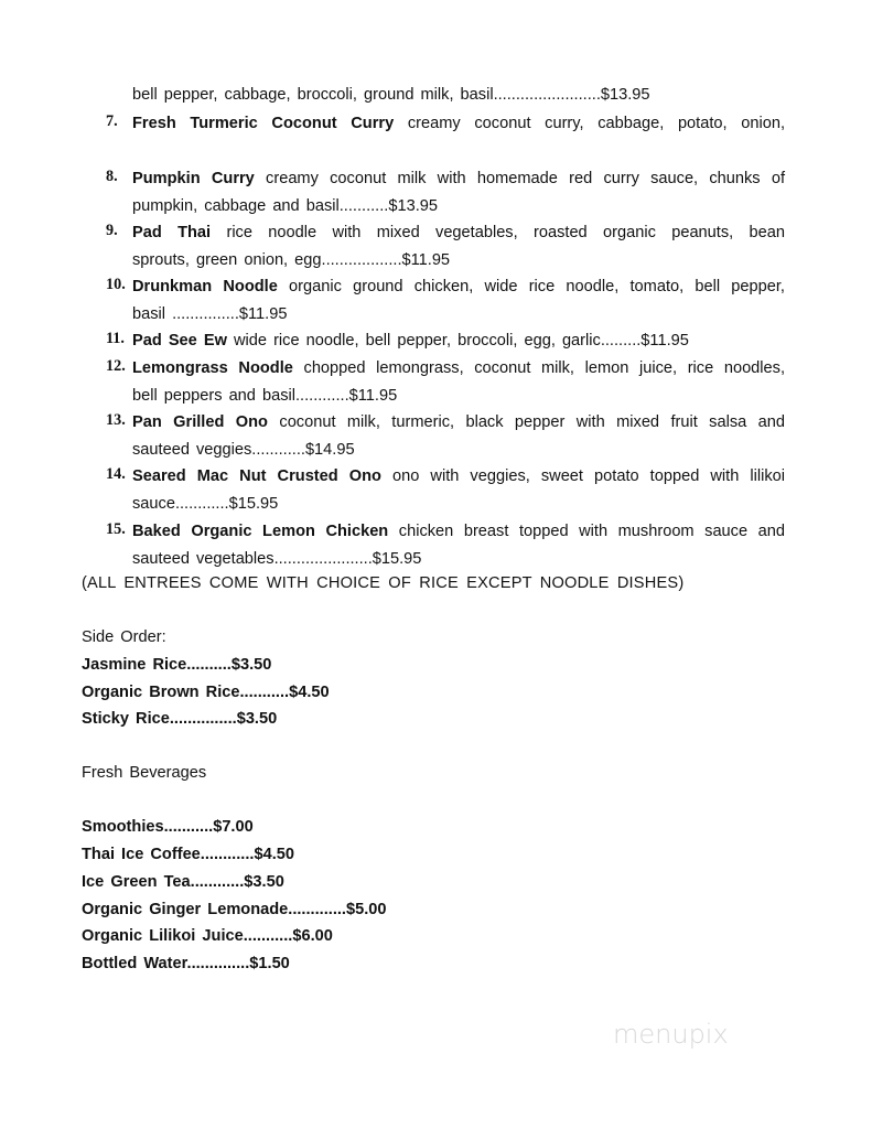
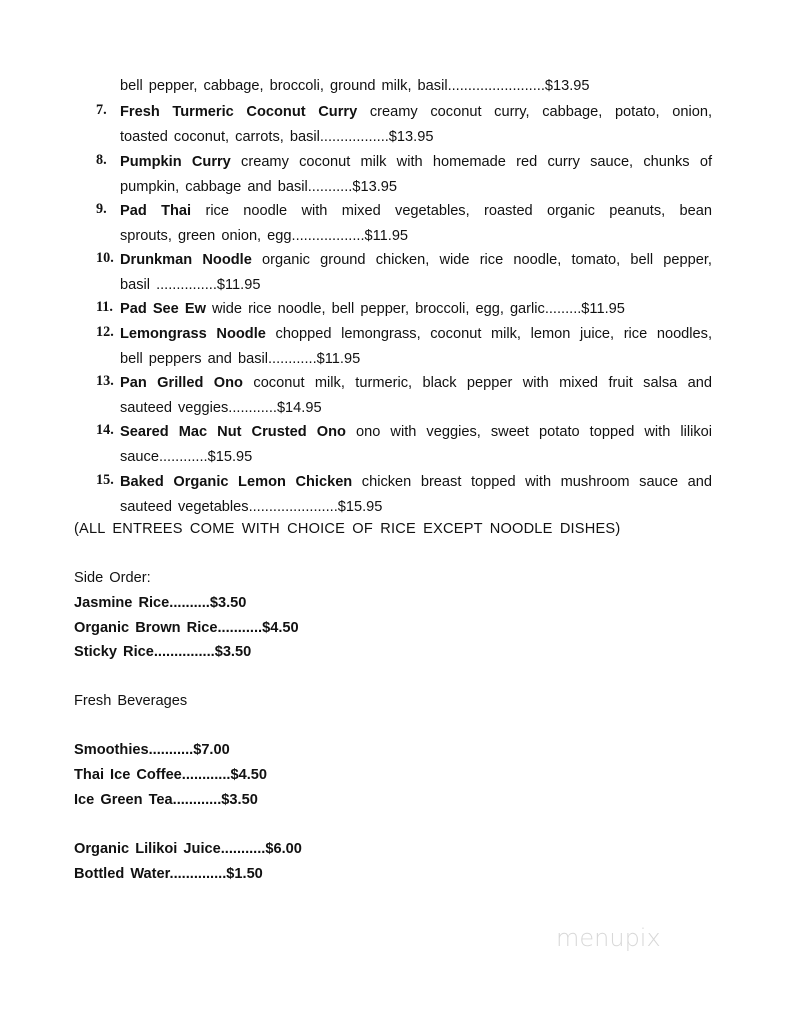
  bell pepper, cabbage, broccoli, ground milk, basil........................$13.95
  7.
  Fresh Turmeric Coconut Curry creamy coconut curry, cabbage, potato, onion,
+ toasted coconut, carrots, basil.................$13.95
  8.
  Pumpkin Curry creamy coconut milk with homemade red curry sauce, chunks of
  pumpkin, cabbage and basil...........$13.95
  9.
  Pad Thai rice noodle with mixed vegetables, roasted organic peanuts, bean
  sprouts, green onion, egg..................$11.95
  10.
  Drunkman Noodle organic ground chicken, wide rice noodle, tomato, bell pepper,
  basil ...............$11.95
  11.
  Pad See Ew wide rice noodle, bell pepper, broccoli, egg, garlic.........$11.95
  12.
  Lemongrass Noodle chopped lemongrass, coconut milk, lemon juice, rice noodles,
  bell peppers and basil............$11.95
  13.
  Pan Grilled Ono coconut milk, turmeric, black pepper with mixed fruit salsa and
  sauteed veggies............$14.95
  14.
  Seared Mac Nut Crusted Ono ono with veggies, sweet potato topped with lilikoi
  sauce............$15.95
  15.
  Baked Organic Lemon Chicken chicken breast topped with mushroom sauce and
  sauteed vegetables......................$15.95
  (ALL ENTREES COME WITH CHOICE OF RICE EXCEPT NOODLE DISHES)
  Side Order:
  Jasmine Rice..........$3.50
  Organic Brown Rice...........$4.50
  Sticky Rice...............$3.50
  Fresh Beverages
  Smoothies...........$7.00
  Thai Ice Coffee............$4.50
  Ice Green Tea............$3.50
- Organic Ginger Lemonade.............$5.00
  Organic Lilikoi Juice...........$6.00
  Bottled Water..............$1.50
  menupix
